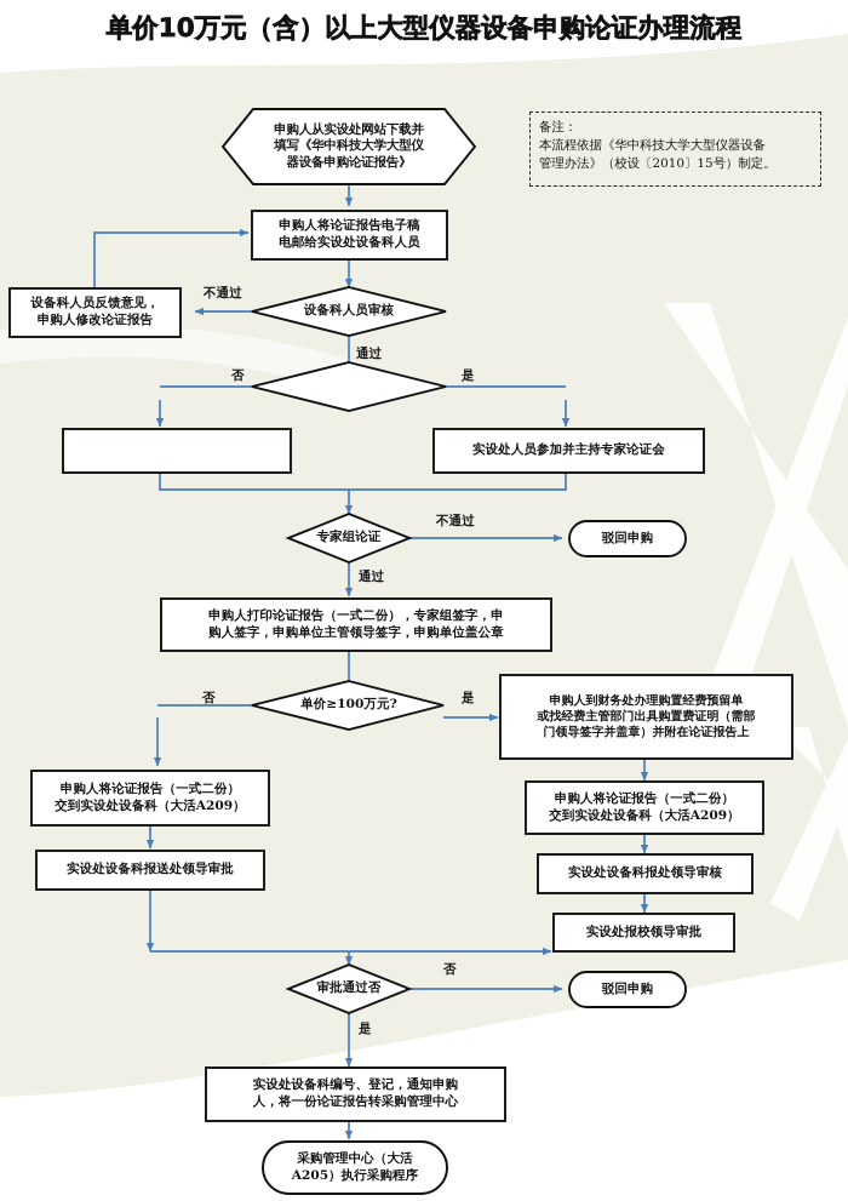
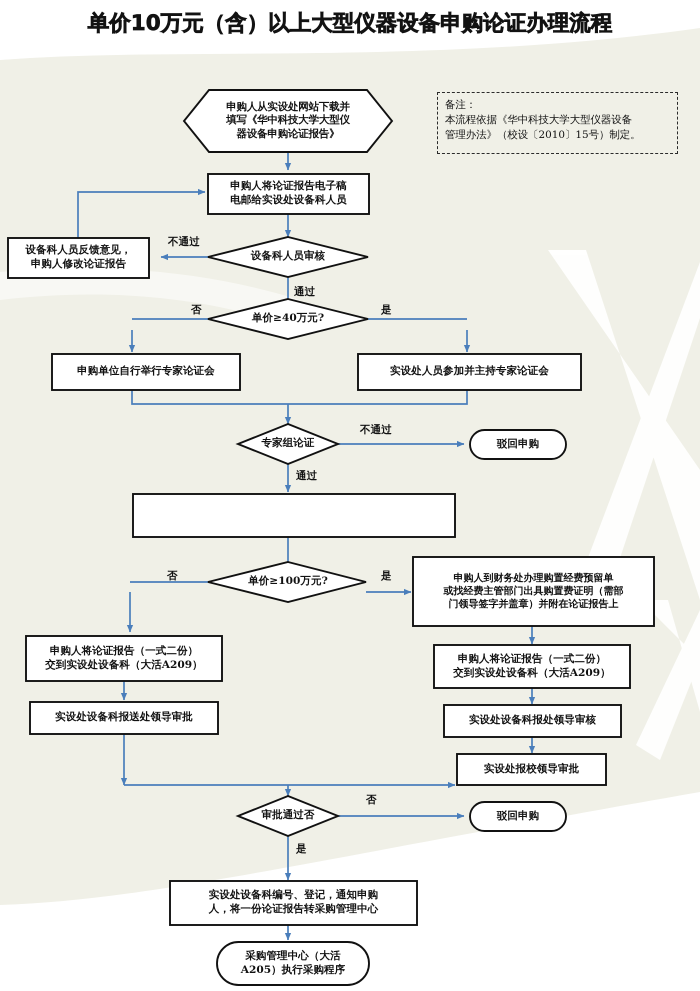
  单价10万元（含）以上大型仪器设备申购论证办理流程
  申购人从实设处网站下载并
  填写《华中科技大学大型仪
  器设备申购论证报告》
  申购人将论证报告电子稿
  电邮给实设处设备科人员
  设备科人员审核
  设备科人员反馈意见，
  申购人修改论证报告
+ 单价≥40万元?
+ 申购单位自行举行专家论证会
  实设处人员参加并主持专家论证会
  专家组论证
  驳回申购
- 申购人打印论证报告（一式二份），专家组签字，申
- 购人签字，申购单位主管领导签字，申购单位盖公章
  单价≥100万元?
  申购人到财务处办理购置经费预留单
  或找经费主管部门出具购置费证明（需部
  门领导签字并盖章）并附在论证报告上
  申购人将论证报告（一式二份）
  交到实设处设备科（大活A209）
  申购人将论证报告（一式二份）
  交到实设处设备科（大活A209）
  实设处设备科报送处领导审批
  实设处设备科报处领导审核
  实设处报校领导审批
  审批通过否
  驳回申购
  实设处设备科编号、登记，通知申购
  人，将一份论证报告转采购管理中心
  采购管理中心（大活
  A205）执行采购程序
  不通过
  通过
  否
  是
  不通过
  通过
  否
  是
  否
  是
  备注：
  本流程依据《华中科技大学大型仪器设备
  管理办法》（校设〔2010〕15号）制定。
